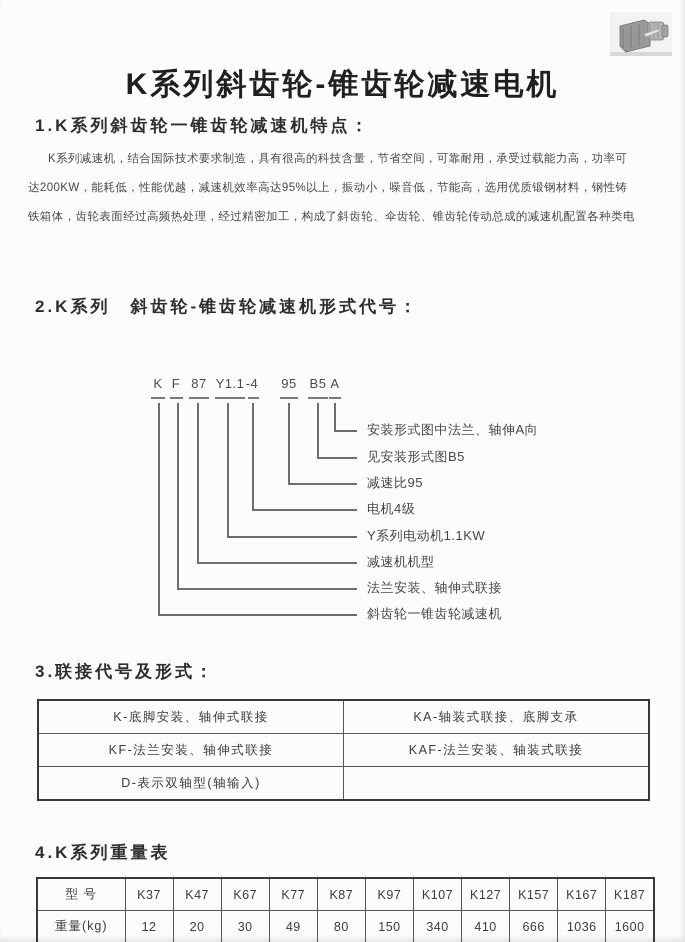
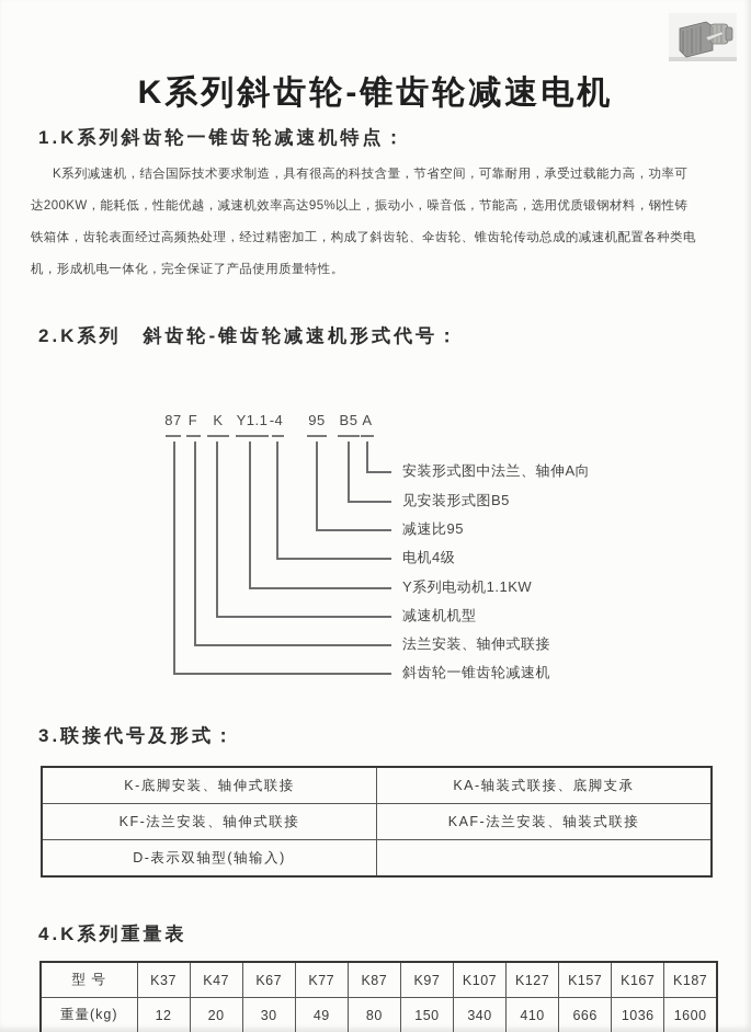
  K系列斜齿轮-锥齿轮减速电机
  1.K系列斜齿轮一锥齿轮减速机特点：
  K系列减速机，结合国际技术要求制造，具有很高的科技含量，节省空间，可靠耐用，承受过载能力高，功率可
  达200KW，能耗低，性能优越，减速机效率高达95%以上，振动小，噪音低，节能高，选用优质锻钢材料，钢性铸
  铁箱体，齿轮表面经过高频热处理，经过精密加工，构成了斜齿轮、伞齿轮、锥齿轮传动总成的减速机配置各种类电
+ 机，形成机电一体化，完全保证了产品使用质量特性。
  2.K系列 斜齿轮-锥齿轮减速机形式代号：
- K
+ 87
  F
- 87
+ K
  Y1.1
  -4
  95
  B5
  A
  安装形式图中法兰、轴伸A向
  见安装形式图B5
  减速比95
  电机4级
  Y系列电动机1.1KW
  减速机机型
  法兰安装、轴伸式联接
  斜齿轮一锥齿轮减速机
  3.联接代号及形式：
  K-底脚安装、轴伸式联接	KA-轴装式联接、底脚支承
  KF-法兰安装、轴伸式联接	KAF-法兰安装、轴装式联接
  D-表示双轴型(轴输入)
  4.K系列重量表
  型 号	K37	K47	K67	K77	K87	K97	K107	K127	K157	K167	K187
  重量(kg)	12	20	30	49	80	150	340	410	666	1036	1600
